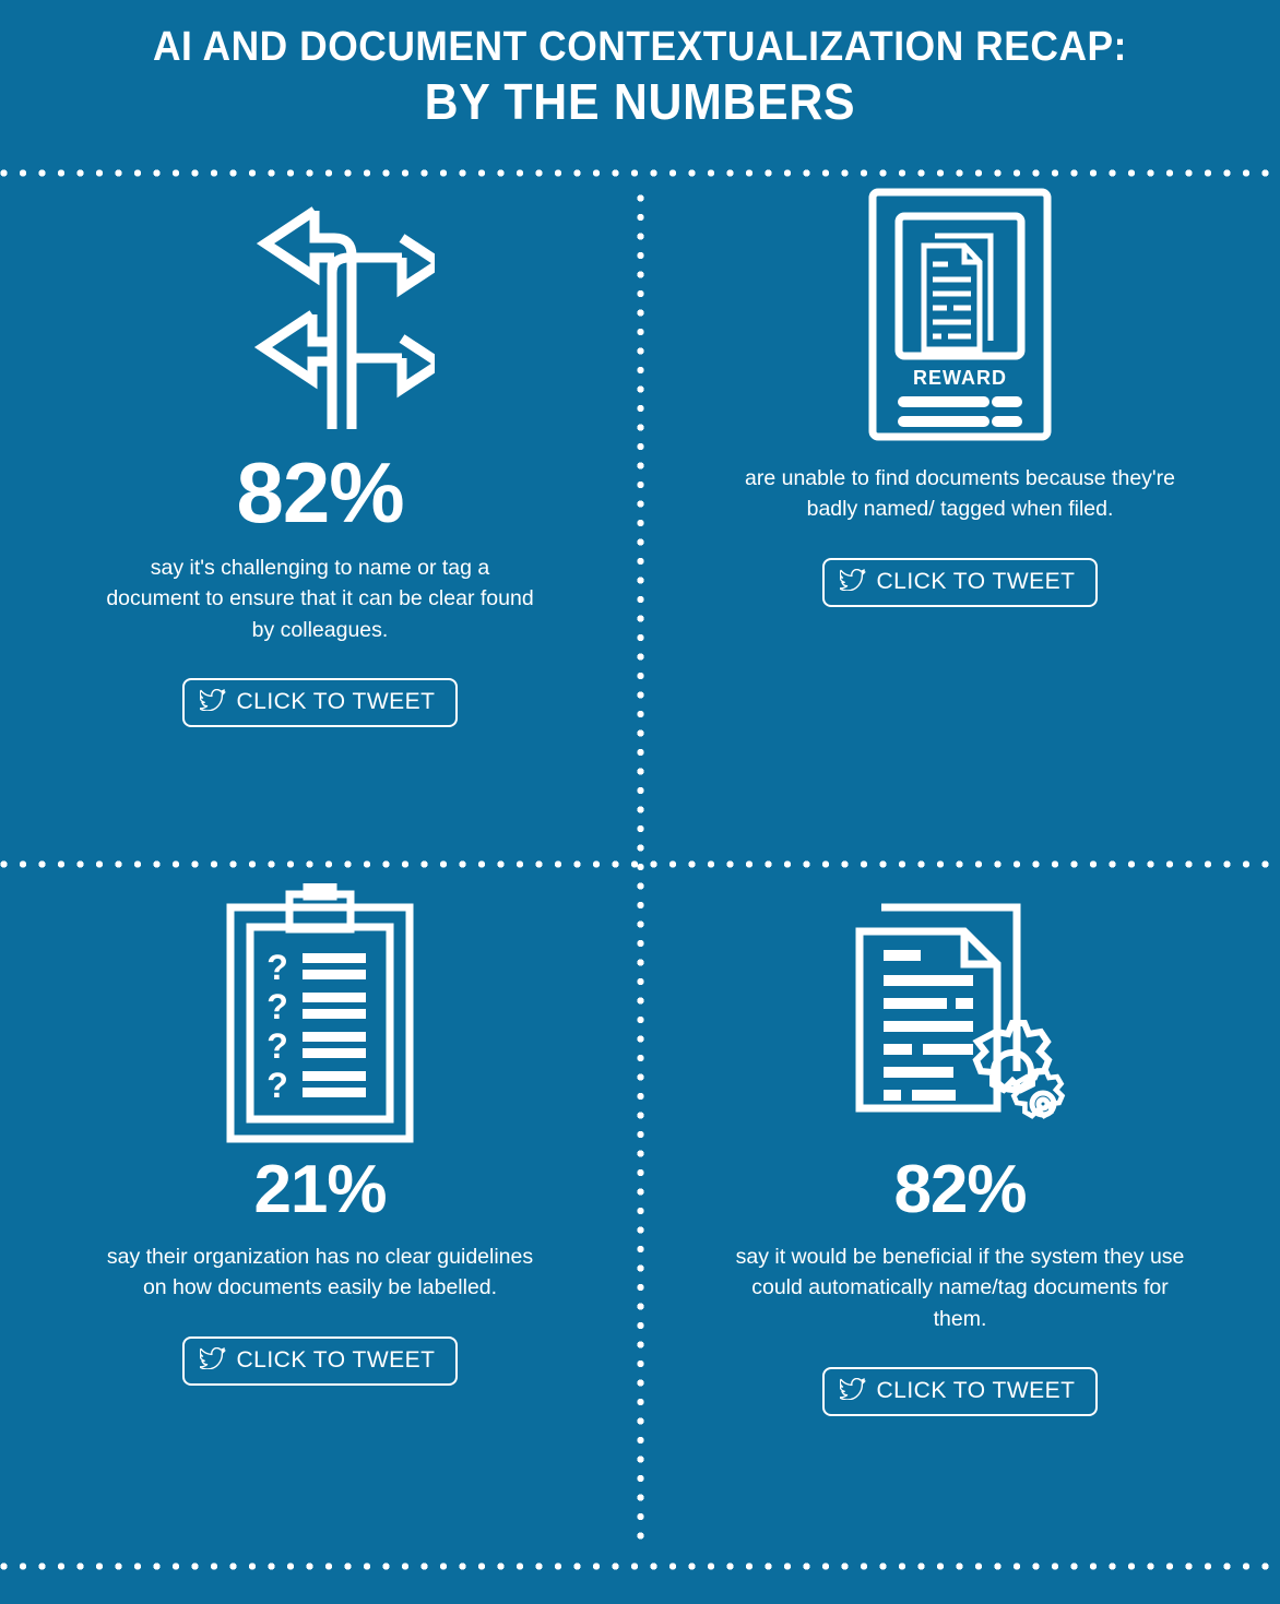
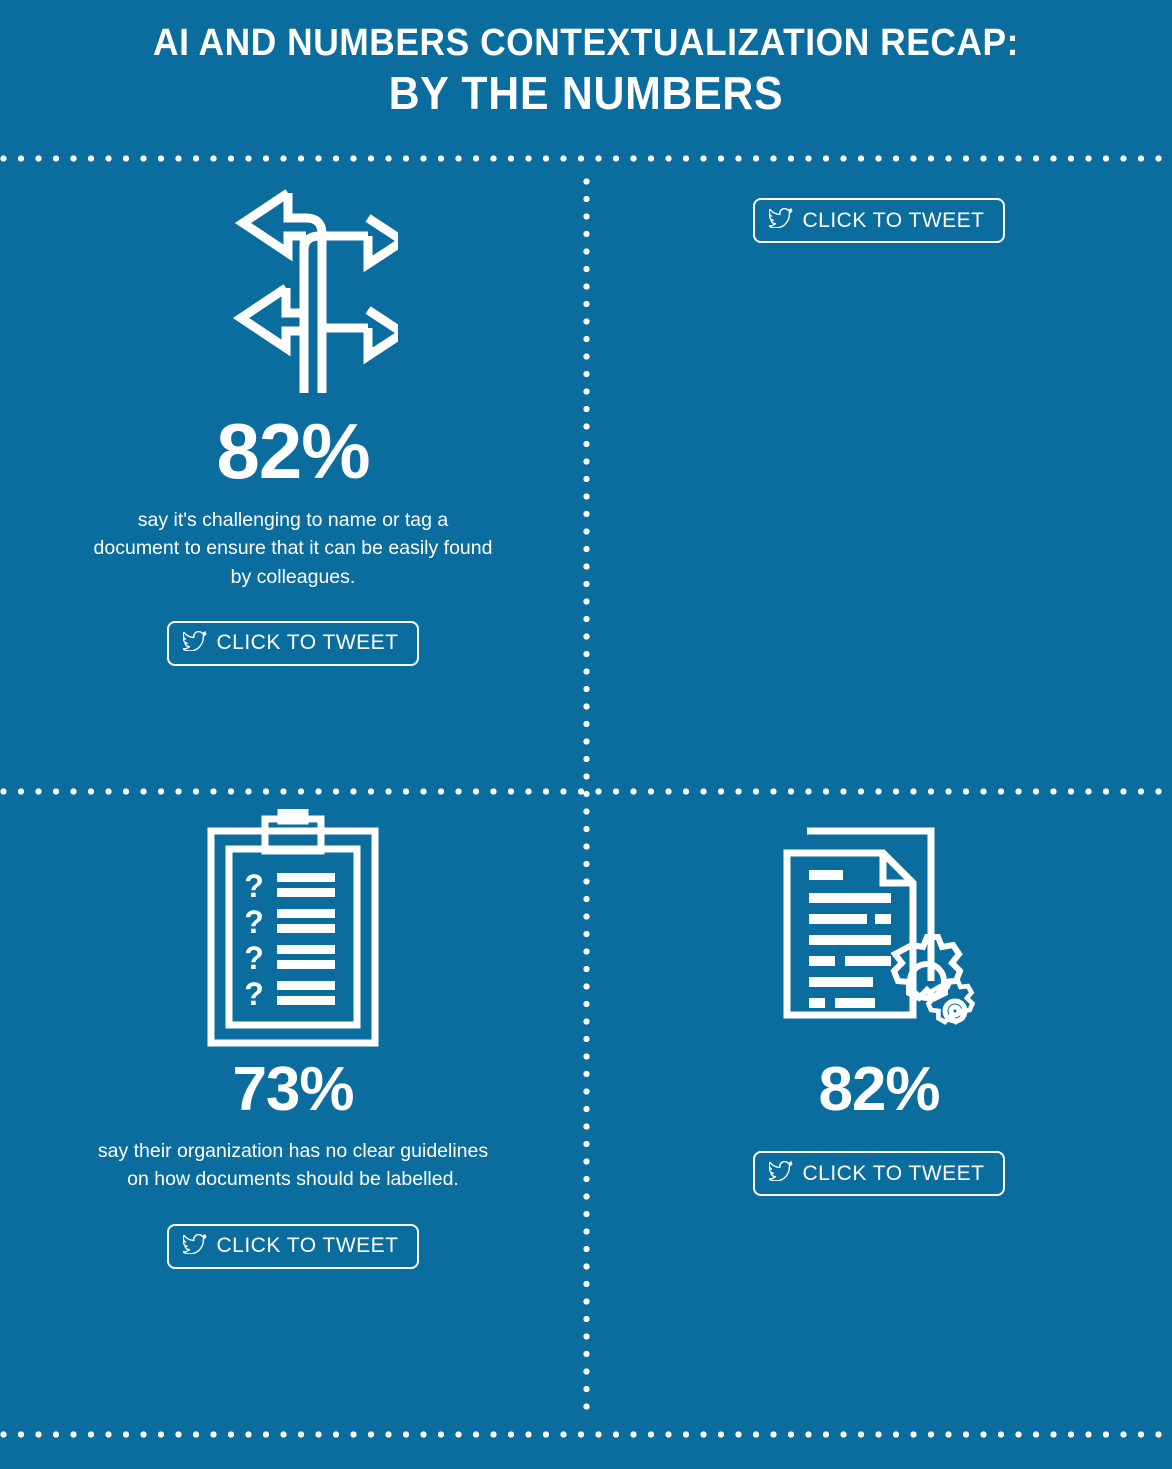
- AI AND DOCUMENT CONTEXTUALIZATION RECAP:
+ AI AND NUMBERS CONTEXTUALIZATION RECAP:
  BY THE NUMBERS
  82%
- say it's challenging to name or tag a document to ensure that it can be clear found by colleagues.
+ say it's challenging to name or tag a document to ensure that it can be easily found by colleagues.
  CLICK TO TWEET
- REWARD
- are unable to find documents because they're badly named/ tagged when filed.
  CLICK TO TWEET
  ?
  ?
  ?
  ?
- 21%
+ 73%
- say their organization has no clear guidelines on how documents easily be labelled.
+ say their organization has no clear guidelines on how documents should be labelled.
  CLICK TO TWEET
  82%
- say it would be beneficial if the system they use could automatically name/tag documents for them.
  CLICK TO TWEET
